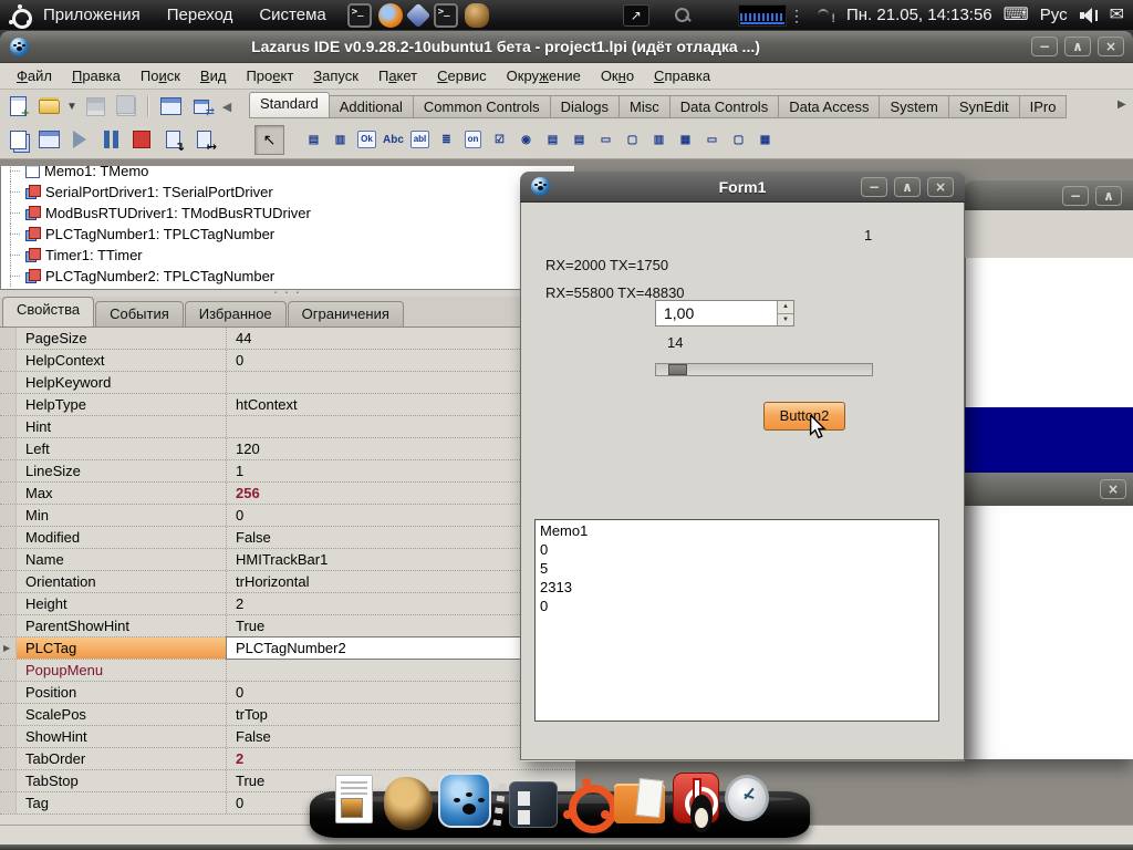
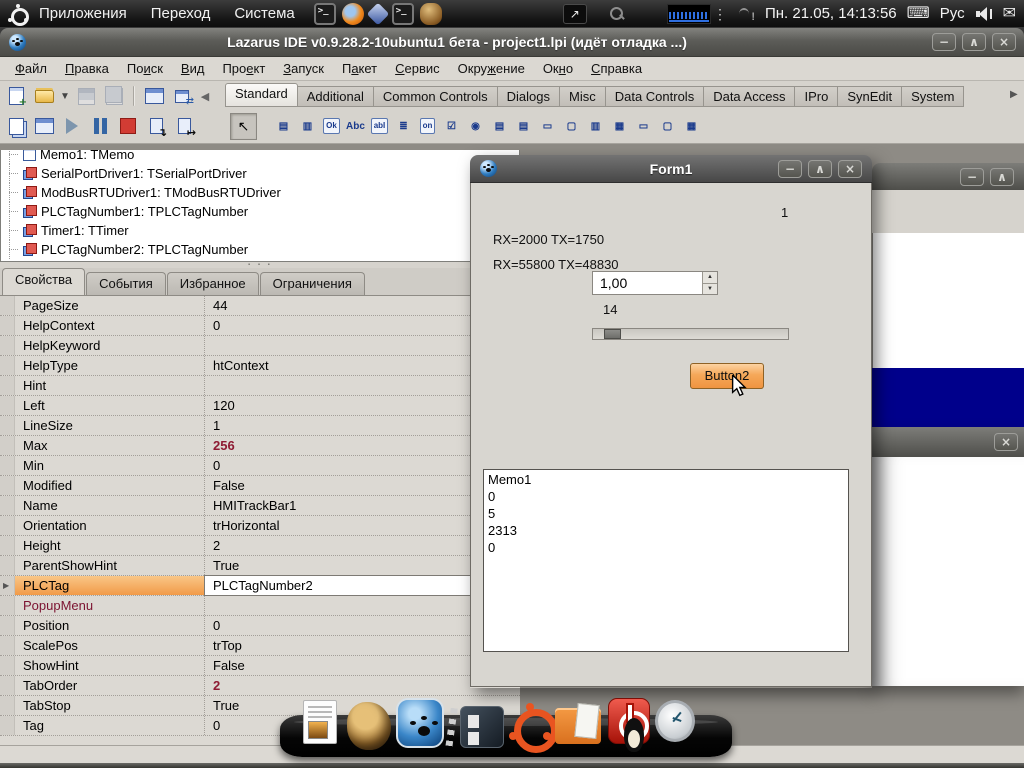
  Приложения
  Переход
  Система
  ↗
  ⋮
  Пн. 21.05, 14:13:56
  ⌨
  Рус
  ✉
  Lazarus IDE v0.9.28.2-10ubuntu1 бета - project1.lpi (идёт отладка ...)
  −
  ∧
  ×
  Файл
  Правка
  Поиск
  Вид
  Проект
  Запуск
  Пакет
  Сервис
  Окружение
  Окно
  Справка
  ▼
  ◀
  Standard
  Additional
  Common Controls
  Dialogs
  Misc
  Data Controls
  Data Access
- System
+ IPro
  SynEdit
- IPro
+ System
  ▶
  ↖
  ▤
  ▥
  Ok
  Abc
  abI
  ≣
  on
  ☑
  ◉
  ▤
  ▤
  ▭
  ▢
  ▥
  ▦
  ▭
  ▢
  ▦
  −
  ∧
  ×
  Memo1: TMemo
  SerialPortDriver1: TSerialPortDriver
  ModBusRTUDriver1: TModBusRTUDriver
  PLCTagNumber1: TPLCTagNumber
  Timer1: TTimer
  PLCTagNumber2: TPLCTagNumber
  · · ·
  Свойства
  События
  Избранное
  Ограничения
  PageSize
  44
  HelpContext
  0
  HelpKeyword
  HelpType
  htContext
  Hint
  Left
  120
  LineSize
  1
  Max
  256
  Min
  0
  Modified
  False
  Name
  HMITrackBar1
  Orientation
  trHorizontal
  Height
  2
  ParentShowHint
  True
  PLCTag
  PLCTagNumber2
  PopupMenu
  Position
  0
  ScalePos
  trTop
  ShowHint
  False
  TabOrder
  2
  TabStop
  True
  Tag
  0
  Form1
  −
  ∧
  ×
  1
  RX=2000 TX=1750
  RX=55800 TX=48830
  1,00
  14
  Button2
  Memo1
  0
  5
  2313
  0
